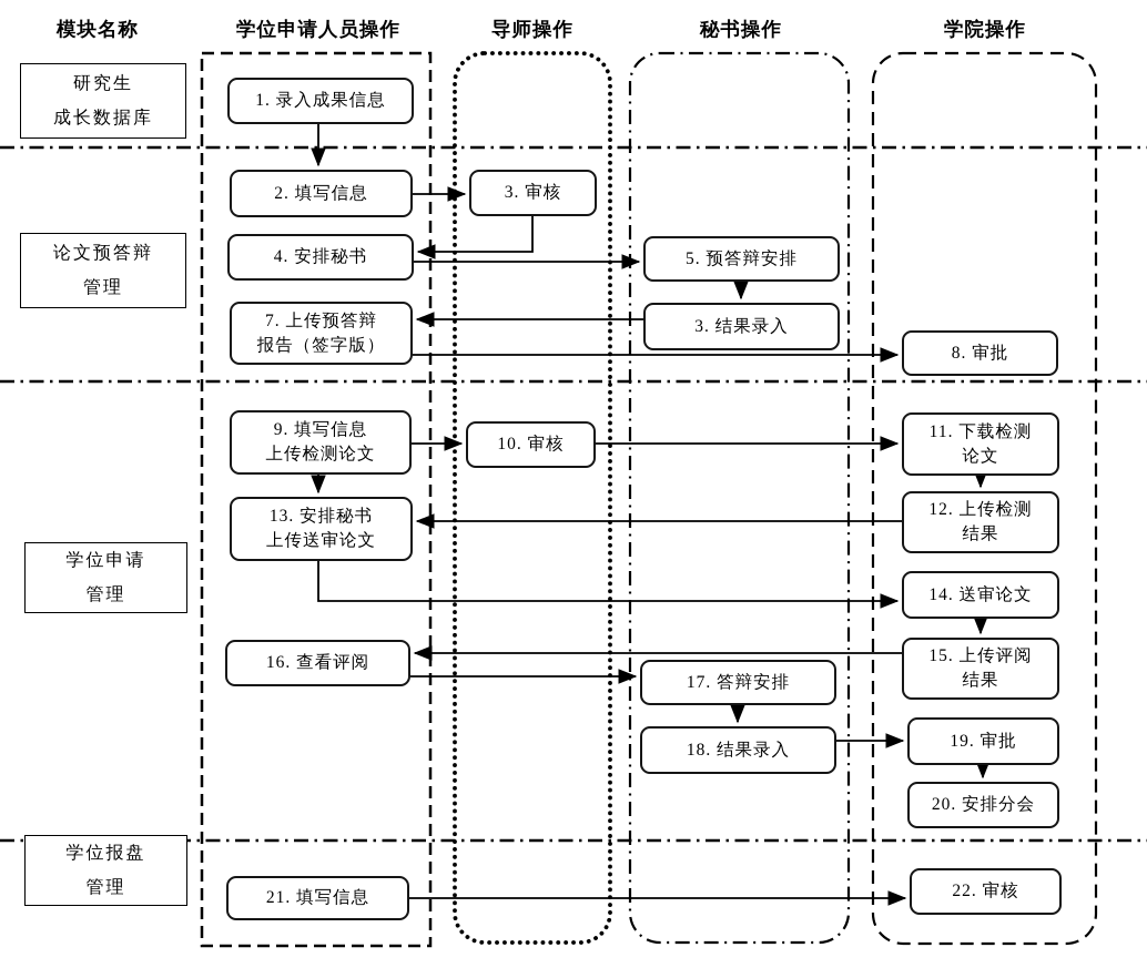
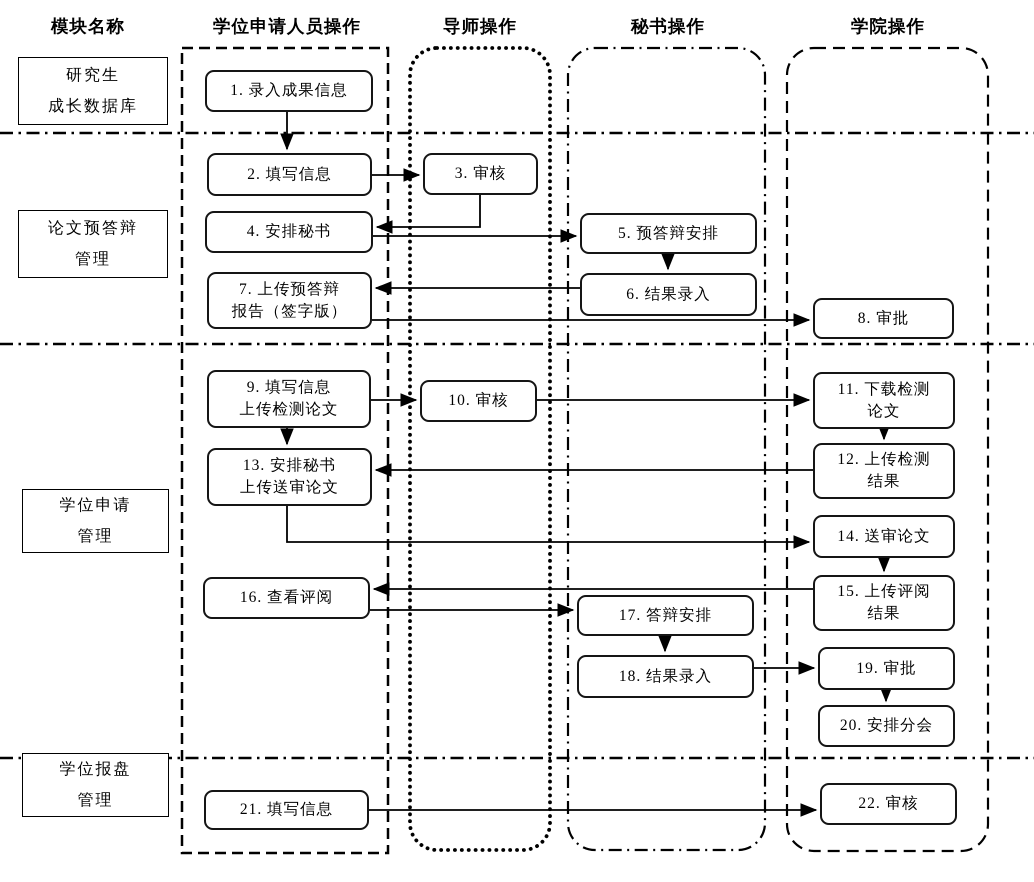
  模块名称
  学位申请人员操作
  导师操作
  秘书操作
  学院操作
  研究生
  成长数据库
  论文预答辩
  管理
  学位申请
  管理
  学位报盘
  管理
  1. 录入成果信息
  2. 填写信息
  3. 审核
  4. 安排秘书
  5. 预答辩安排
- 3. 结果录入
+ 6. 结果录入
  7. 上传预答辩
  报告（签字版）
  8. 审批
  9. 填写信息
  上传检测论文
  10. 审核
  11. 下载检测
  论文
  12. 上传检测
  结果
  13. 安排秘书
  上传送审论文
  14. 送审论文
  15. 上传评阅
  结果
  16. 查看评阅
  17. 答辩安排
  18. 结果录入
  19. 审批
  20. 安排分会
  21. 填写信息
  22. 审核
